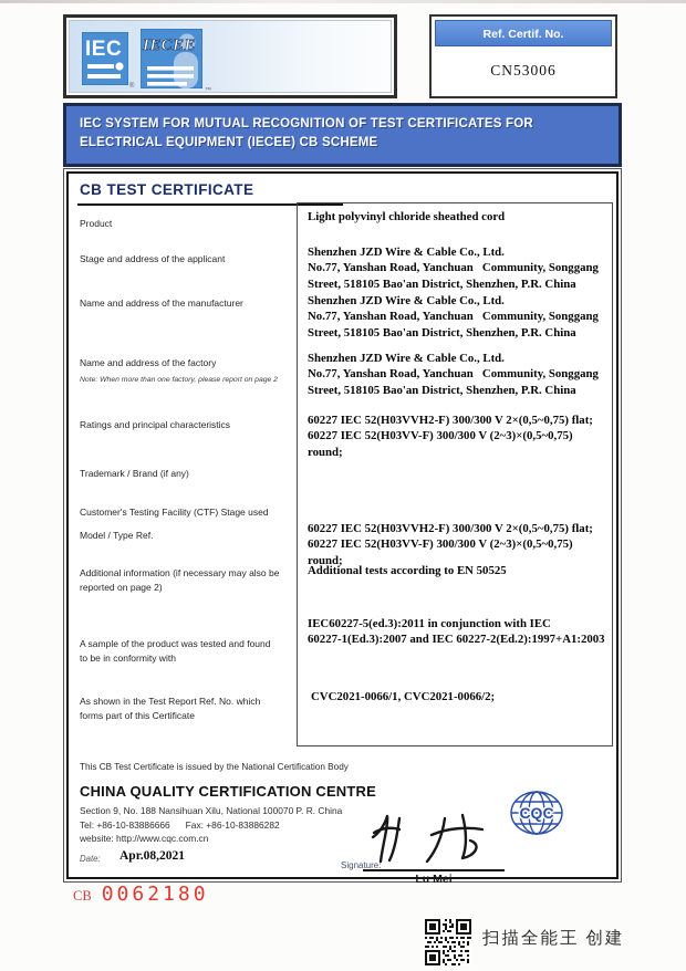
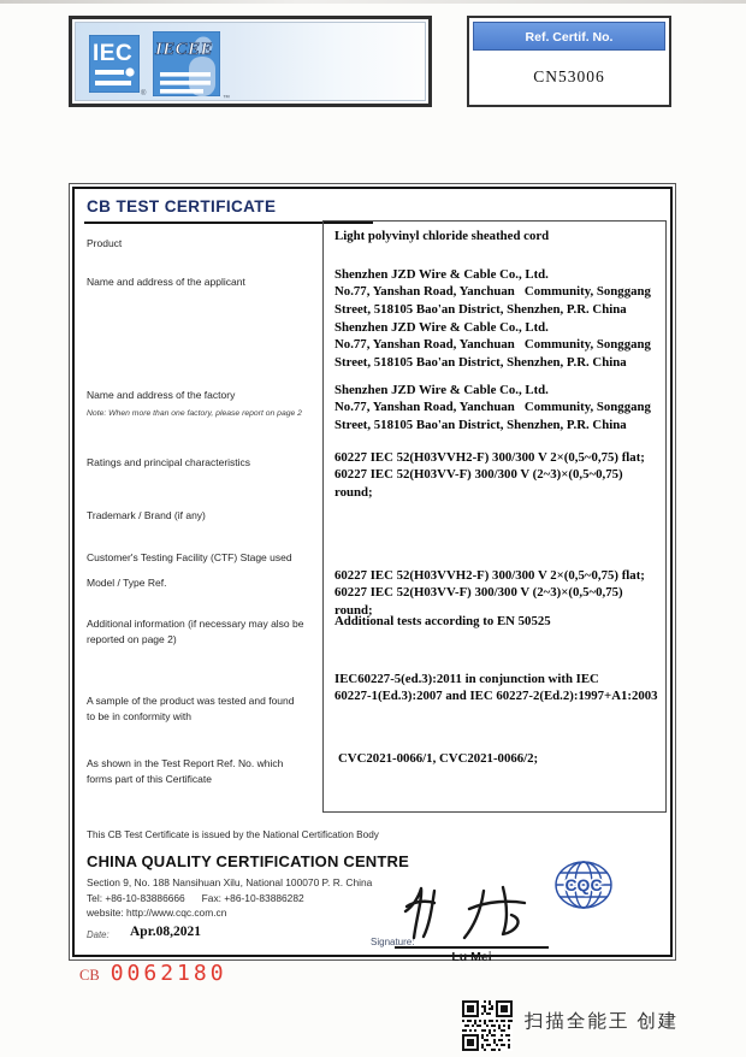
  IEC
  IECEE
  Ref. Certif. No.
  CN53006
- IEC SYSTEM FOR MUTUAL RECOGNITION OF TEST CERTIFICATES FOR ELECTRICAL EQUIPMENT (IECEE) CB SCHEME
  CB TEST CERTIFICATE
  Product
- Stage and address of the applicant
+ Name and address of the applicant
- Name and address of the manufacturer
  Name and address of the factory
  Ratings and principal characteristics
  Trademark / Brand (if any)
  Customer's Testing Facility (CTF) Stage used
  Model / Type Ref.
  Additional information (if necessary may also be
  reported on page 2)
  A sample of the product was tested and found
  to be in conformity with
  As shown in the Test Report Ref. No. which
  forms part of this Certificate
  Light polyvinyl chloride sheathed cord
  Shenzhen JZD Wire & Cable Co., Ltd.
  No.77, Yanshan Road, Yanchuan Community, Songgang
  Street, 518105 Bao'an District, Shenzhen, P.R. China
  Shenzhen JZD Wire & Cable Co., Ltd.
  No.77, Yanshan Road, Yanchuan Community, Songgang
  Street, 518105 Bao'an District, Shenzhen, P.R. China
  Shenzhen JZD Wire & Cable Co., Ltd.
  No.77, Yanshan Road, Yanchuan Community, Songgang
  Street, 518105 Bao'an District, Shenzhen, P.R. China
  60227 IEC 52(H03VVH2-F) 300/300 V 2×(0,5~0,75) flat;
  60227 IEC 52(H03VV-F) 300/300 V (2~3)×(0,5~0,75) round;
  60227 IEC 52(H03VVH2-F) 300/300 V 2×(0,5~0,75) flat;
  60227 IEC 52(H03VV-F) 300/300 V (2~3)×(0,5~0,75) round;
  Additional tests according to EN 50525
  IEC60227-5(ed.3):2011 in conjunction with IEC
  60227-1(Ed.3):2007 and IEC 60227-2(Ed.2):1997+A1:2003
  CVC2021-0066/1, CVC2021-0066/2;
  This CB Test Certificate is issued by the National Certification Body
  CHINA QUALITY CERTIFICATION CENTRE
  Section 9, No. 188 Nansihuan Xilu, National 100070 P. R. China
  Tel: +86-10-83886666 Fax: +86-10-83886282
  website: http://www.cqc.com.cn
  Date:
  Apr.08,2021
  Signature:
  Lu Mei
  CQC
  CB
  0062180
  扫描全能王 创建
